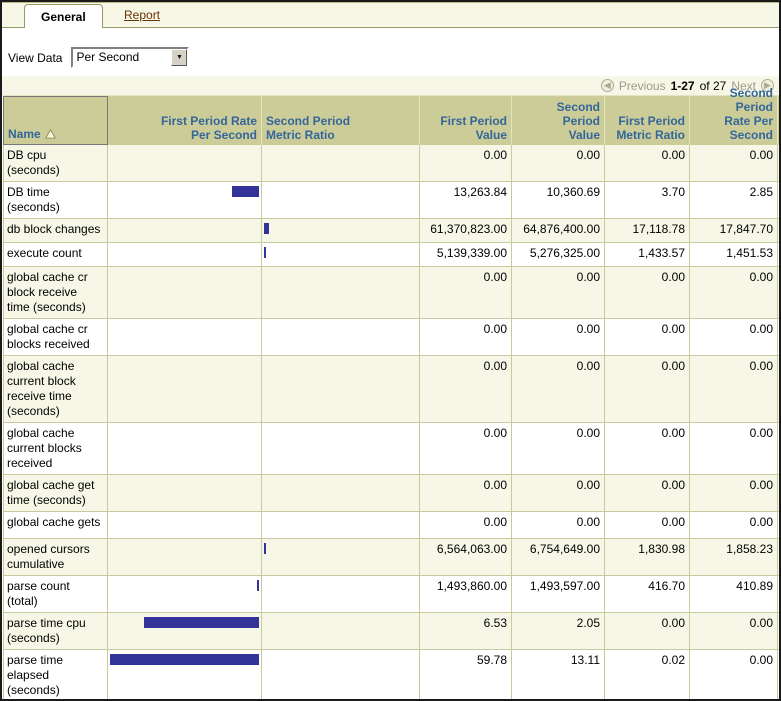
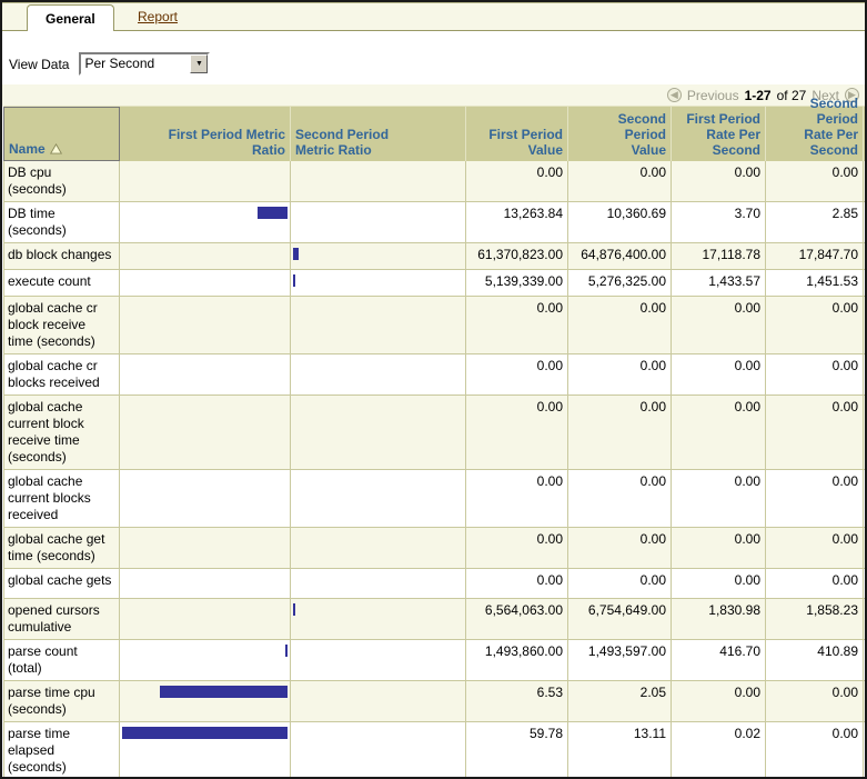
  General
  Report
  View Data
  Per Second
  ◀
  Previous
  1-27
  of 27
  Next
  ▶
  Name
- First Period Rate Per Second
+ First Period Metric Ratio
  Second Period Metric Ratio
  First Period Value
  Second Period Value
- First Period Metric Ratio
+ First Period Rate Per Second
  Second Period Rate Per Second
  DB cpu (seconds)
  0.00
  0.00
  0.00
  0.00
  DB time (seconds)
  13,263.84
  10,360.69
  3.70
  2.85
  db block changes
  61,370,823.00
  64,876,400.00
  17,118.78
  17,847.70
  execute count
  5,139,339.00
  5,276,325.00
  1,433.57
  1,451.53
  global cache cr block receive time (seconds)
  0.00
  0.00
  0.00
  0.00
  global cache cr blocks received
  0.00
  0.00
  0.00
  0.00
  global cache current block receive time (seconds)
  0.00
  0.00
  0.00
  0.00
  global cache current blocks received
  0.00
  0.00
  0.00
  0.00
  global cache get time (seconds)
  0.00
  0.00
  0.00
  0.00
  global cache gets
  0.00
  0.00
  0.00
  0.00
  opened cursors cumulative
  6,564,063.00
  6,754,649.00
  1,830.98
  1,858.23
  parse count (total)
  1,493,860.00
  1,493,597.00
  416.70
  410.89
  parse time cpu (seconds)
  6.53
  2.05
  0.00
  0.00
  parse time elapsed (seconds)
  59.78
  13.11
  0.02
  0.00
